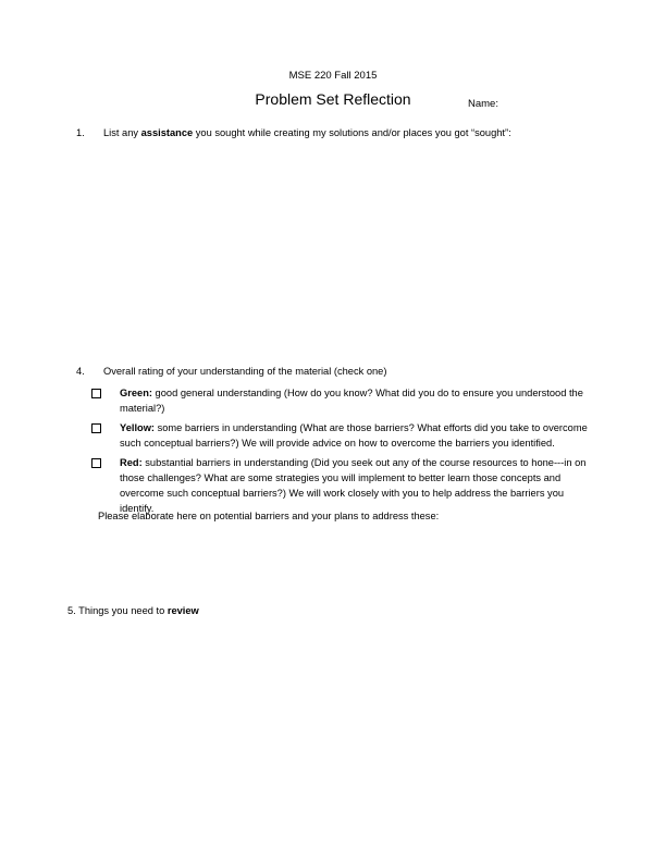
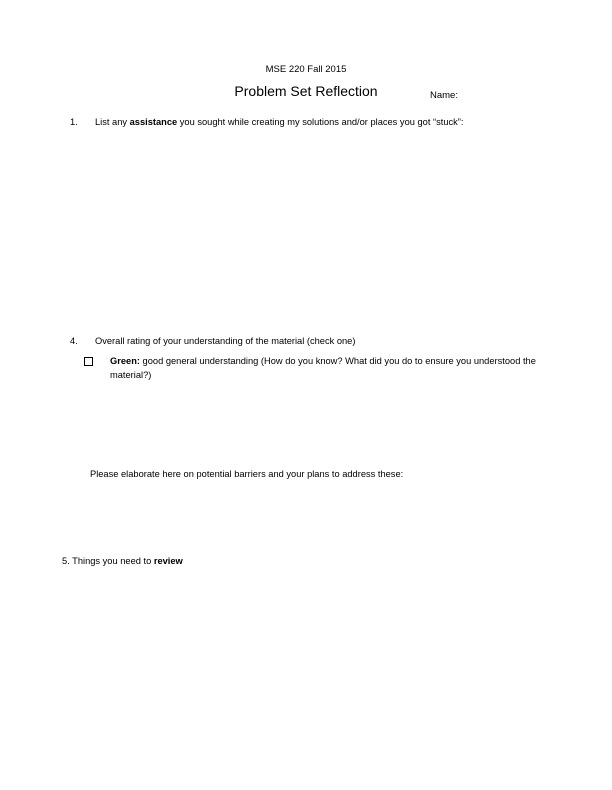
  MSE 220 Fall 2015
  Problem Set Reflection
  Name:
  1.
- List any assistance you sought while creating my solutions and/or places you got “sought”:
+ List any assistance you sought while creating my solutions and/or places you got “stuck”:
  4.
  Overall rating of your understanding of the material (check one)
  Green: good general understanding (How do you know? What did you do to ensure you understood the material?)
- Yellow: some barriers in understanding (What are those barriers? What efforts did you take to overcome such conceptual barriers?) We will provide advice on how to overcome the barriers you identified.
- Red: substantial barriers in understanding (Did you seek out any of the course resources to hone---in on those challenges? What are some strategies you will implement to better learn those concepts and overcome such conceptual barriers?) We will work closely with you to help address the barriers you identify.
  Please elaborate here on potential barriers and your plans to address these:
  5. Things you need to review
